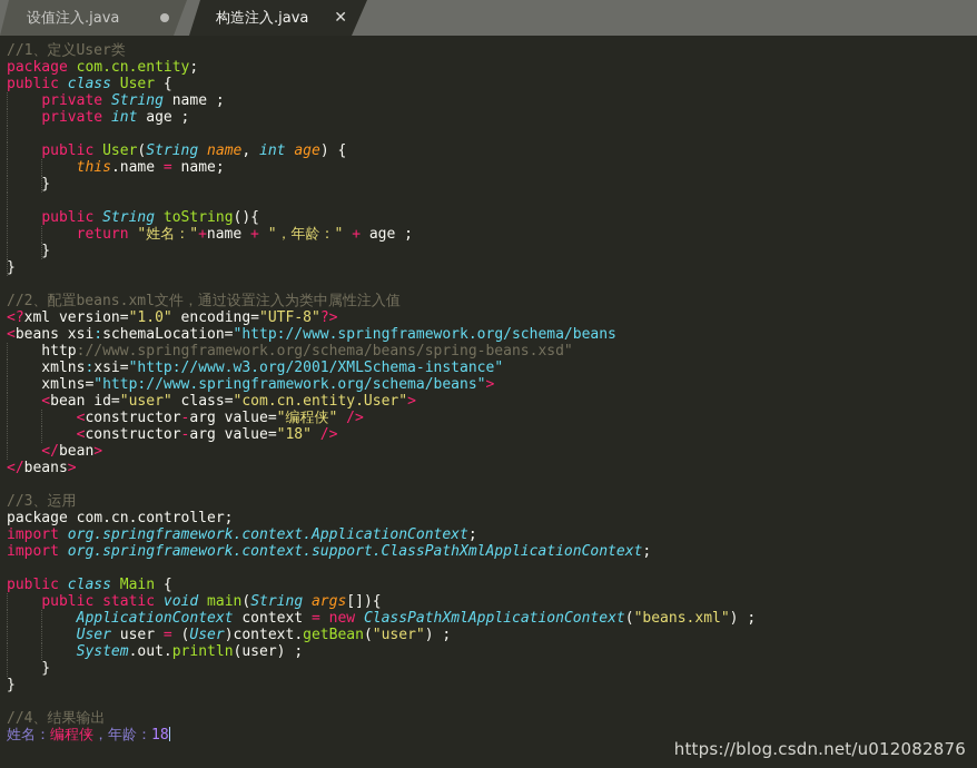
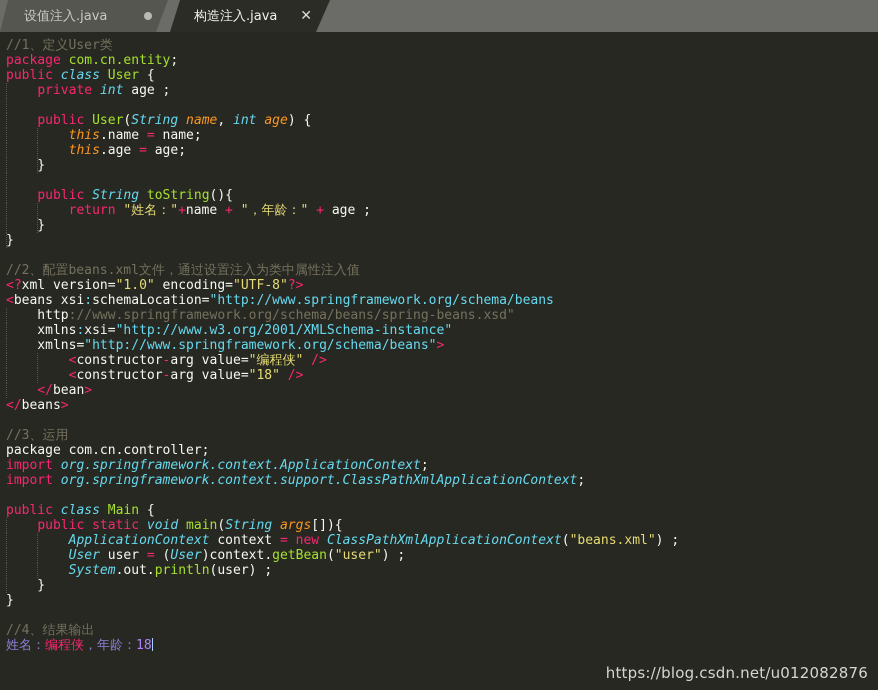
  设值注入.java
  构造注入.java
  ✕
  //1、定义User类
  package com.cn.entity;
  public class User {
- private String name ;
  private int age ;
  public User(String name, int age) {
  this.name = name;
+ this.age = age;
  }
  public String toString(){
  return "姓名："+name + "，年龄：" + age ;
  }
  }
  //2、配置beans.xml文件，通过设置注入为类中属性注入值
  <?xml version="1.0" encoding="UTF-8"?>
  <beans xsi:schemaLocation="http://www.springframework.org/schema/beans
  http://www.springframework.org/schema/beans/spring-beans.xsd"
  xmlns:xsi="http://www.w3.org/2001/XMLSchema-instance"
  xmlns="http://www.springframework.org/schema/beans">
- <bean id="user" class="com.cn.entity.User">
  <constructor-arg value="编程侠" />
  <constructor-arg value="18" />
  </bean>
  </beans>
  //3、运用
  package com.cn.controller;
  import org.springframework.context.ApplicationContext;
  import org.springframework.context.support.ClassPathXmlApplicationContext;
  public class Main {
  public static void main(String args[]){
  ApplicationContext context = new ClassPathXmlApplicationContext("beans.xml") ;
  User user = (User)context.getBean("user") ;
  System.out.println(user) ;
  }
  }
  //4、结果输出
  姓名：编程侠，年龄：18
  https://blog.csdn.net/u012082876
